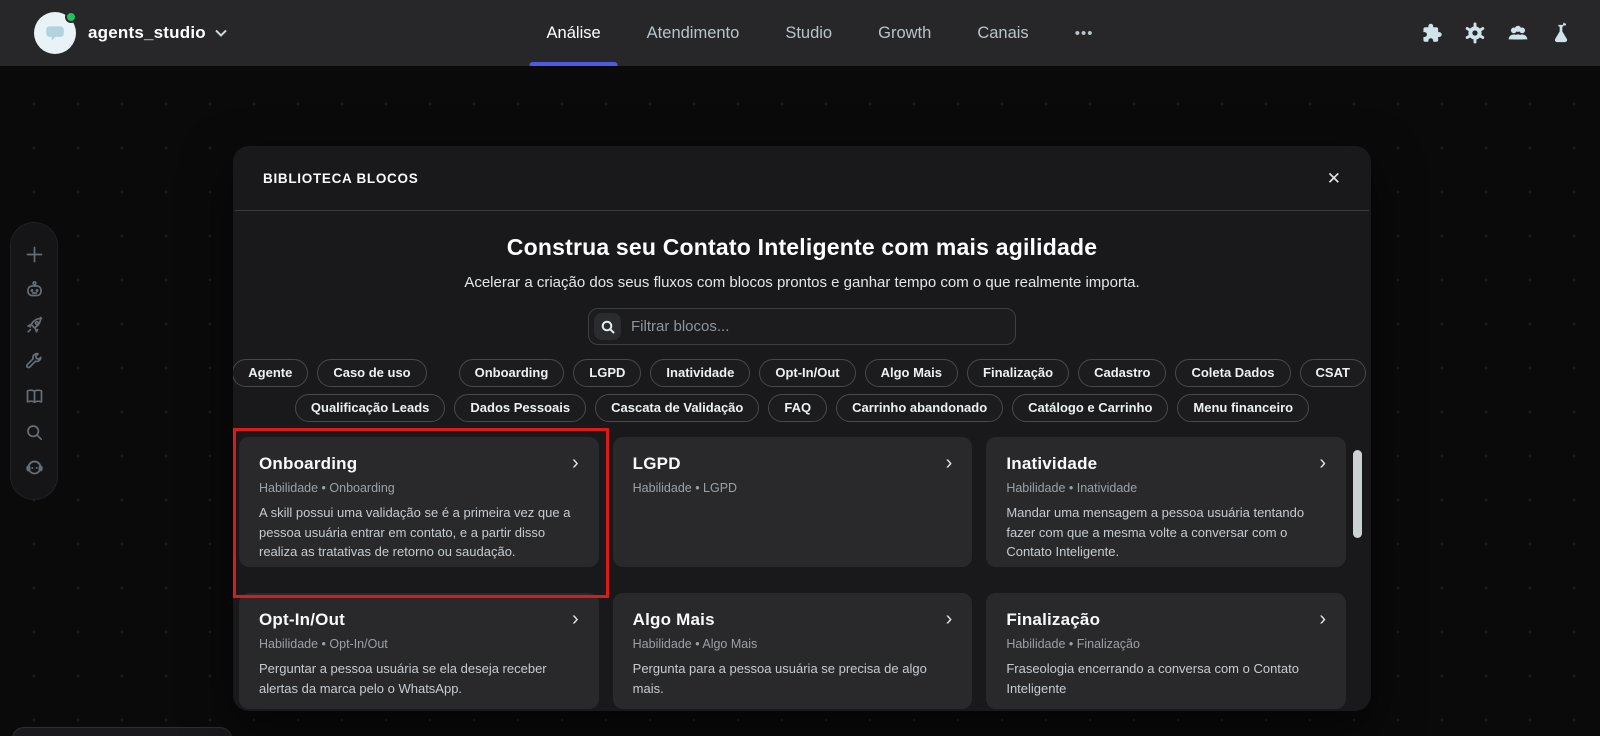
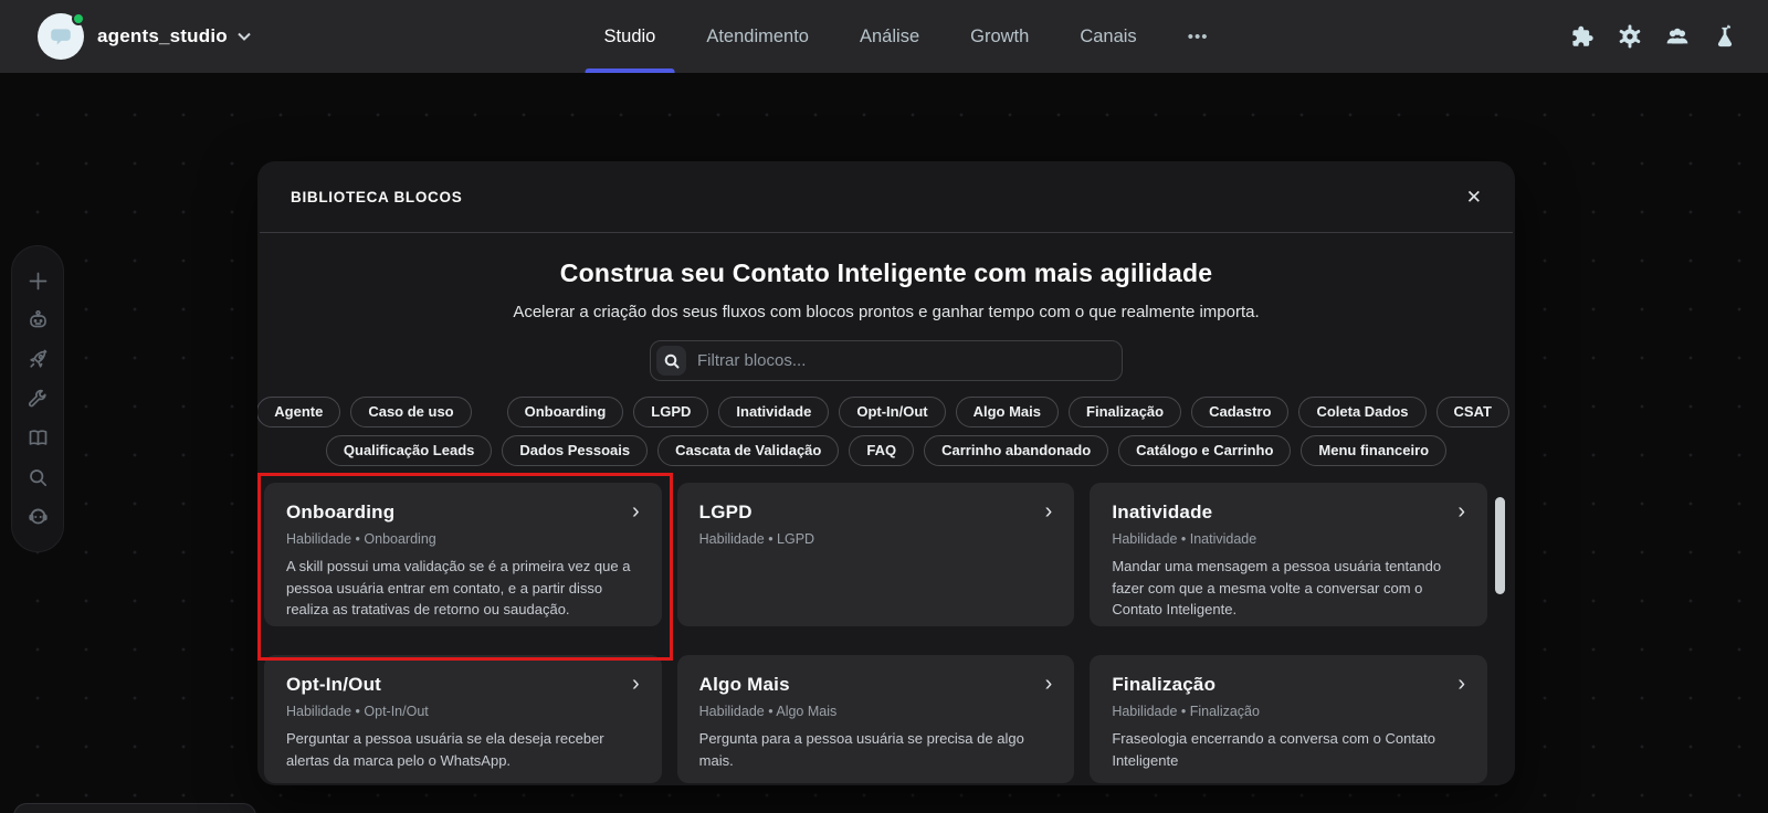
  agents_studio
- Análise
+ Studio
  Atendimento
- Studio
+ Análise
  Growth
  Canais
  •••
  BIBLIOTECA BLOCOS
  ✕
  Construa seu Contato Inteligente com mais agilidade
  Acelerar a criação dos seus fluxos com blocos prontos e ganhar tempo com o que realmente importa.
  Filtrar blocos...
  Agente
  Caso de uso
  Onboarding
  LGPD
  Inatividade
  Opt-In/Out
  Algo Mais
  Finalização
  Cadastro
  Coleta Dados
  CSAT
  Qualificação Leads
  Dados Pessoais
  Cascata de Validação
  FAQ
  Carrinho abandonado
  Catálogo e Carrinho
  Menu financeiro
  Onboarding
  ›
  Habilidade • Onboarding
  A skill possui uma validação se é a primeira vez que a pessoa usuária entrar em contato, e a partir disso realiza as tratativas de retorno ou saudação.
  LGPD
  ›
  Habilidade • LGPD
  Inatividade
  ›
  Habilidade • Inatividade
  Mandar uma mensagem a pessoa usuária tentando fazer com que a mesma volte a conversar com o Contato Inteligente.
  Opt-In/Out
  ›
  Habilidade • Opt-In/Out
  Perguntar a pessoa usuária se ela deseja receber alertas da marca pelo o WhatsApp.
  Algo Mais
  ›
  Habilidade • Algo Mais
  Pergunta para a pessoa usuária se precisa de algo mais.
  Finalização
  ›
  Habilidade • Finalização
  Fraseologia encerrando a conversa com o Contato Inteligente
